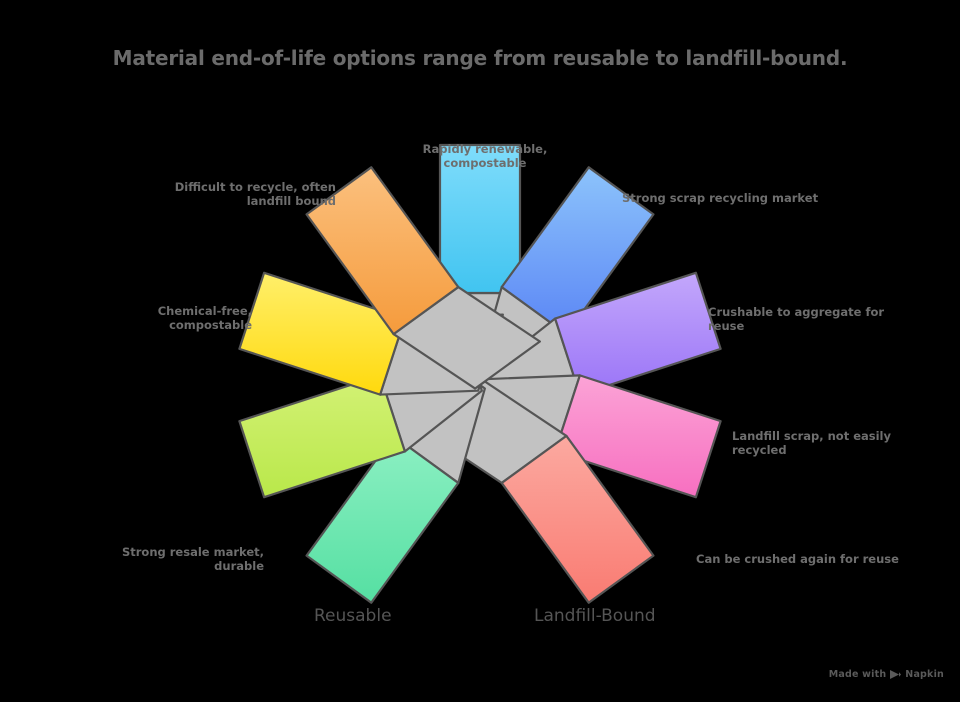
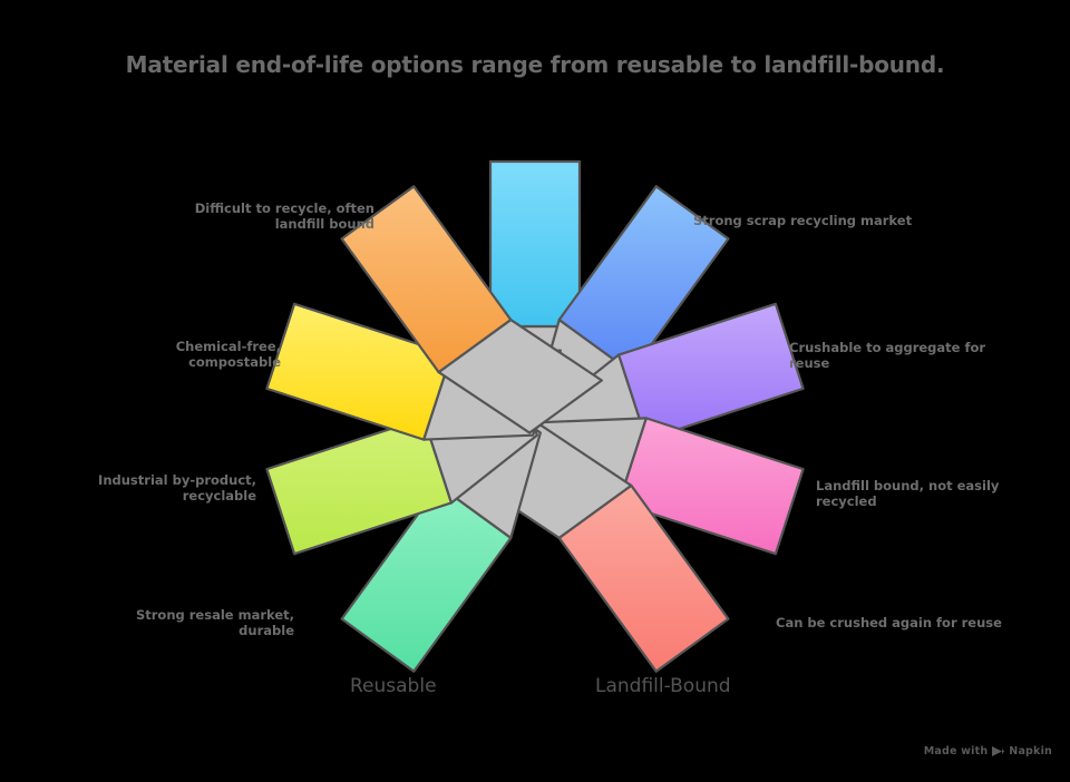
  Material end-of-life options range from reusable to landfill-bound.
  Reusable
  Landfill-Bound
  Difficult to recycle, often landfill bound
- Rapidly renewable, compostable
  Strong scrap recycling market
  Crushable to aggregate for reuse
- Landfill scrap, not easily recycled
+ Landfill bound, not easily recycled
  Can be crushed again for reuse
  Strong resale market, durable
+ Industrial by-product, recyclable
  Chemical-free, compostable
  Made with
  Napkin
